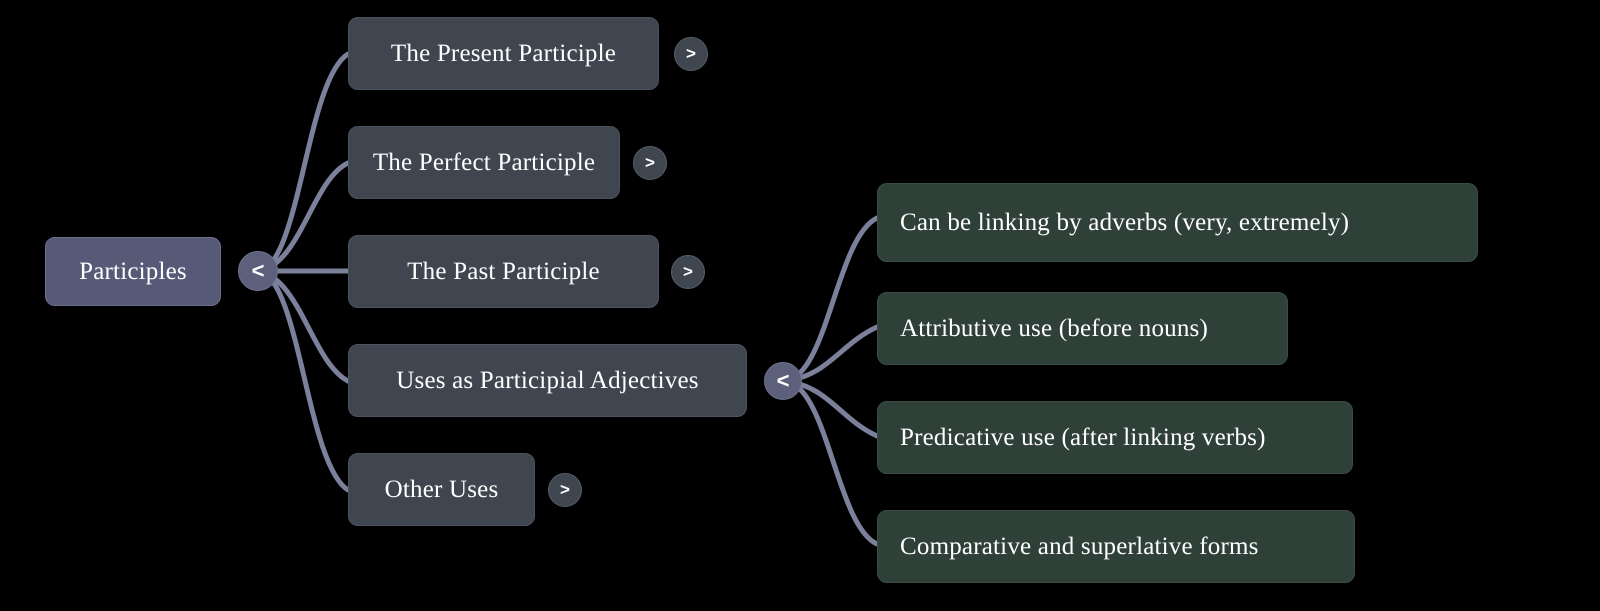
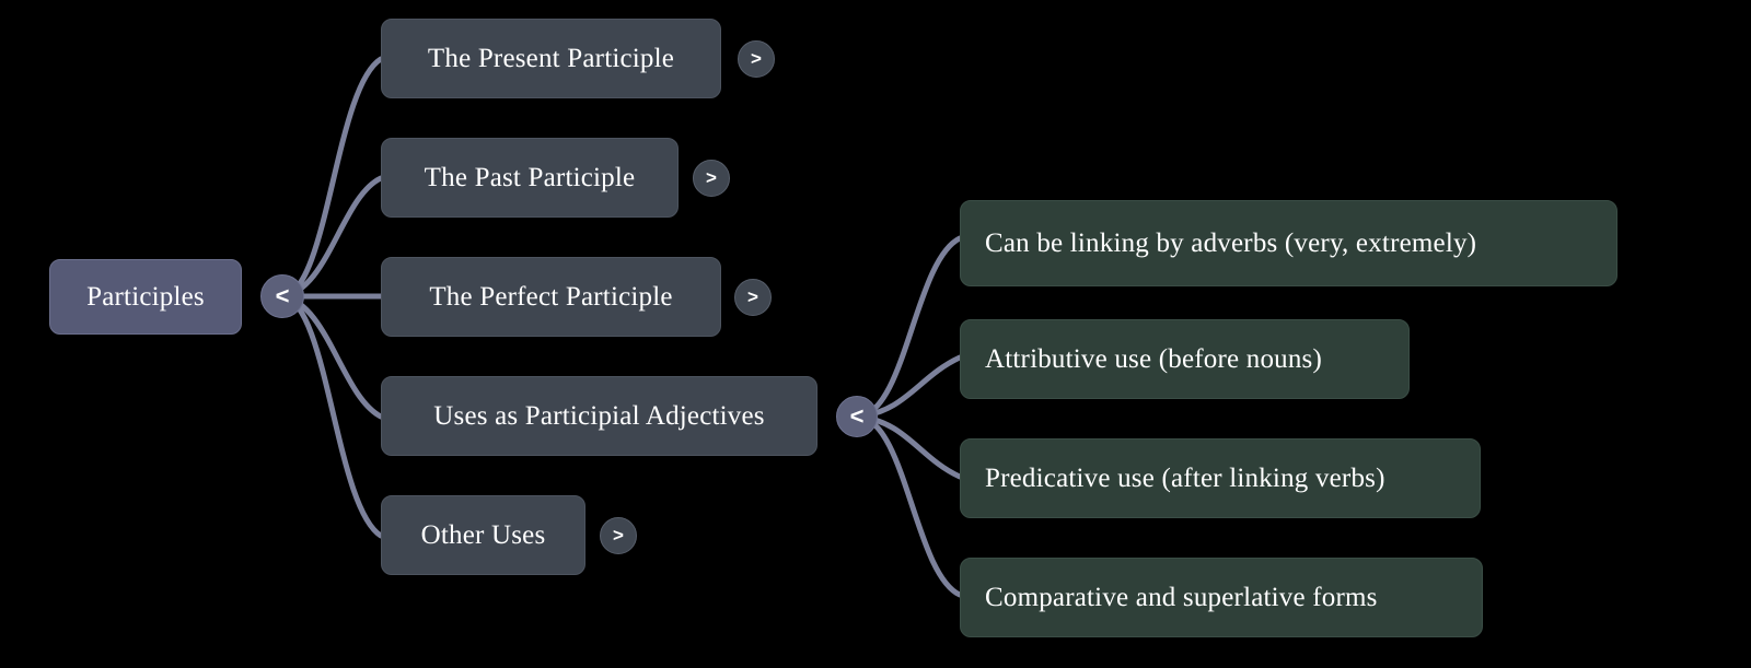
  Participles
  <
  The Present Participle
  >
- The Perfect Participle
+ The Past Participle
  >
- The Past Participle
+ The Perfect Participle
  >
  Uses as Participial Adjectives
  <
  Other Uses
  >
  Can be linking by adverbs (very, extremely)
  Attributive use (before nouns)
  Predicative use (after linking verbs)
  Comparative and superlative forms
